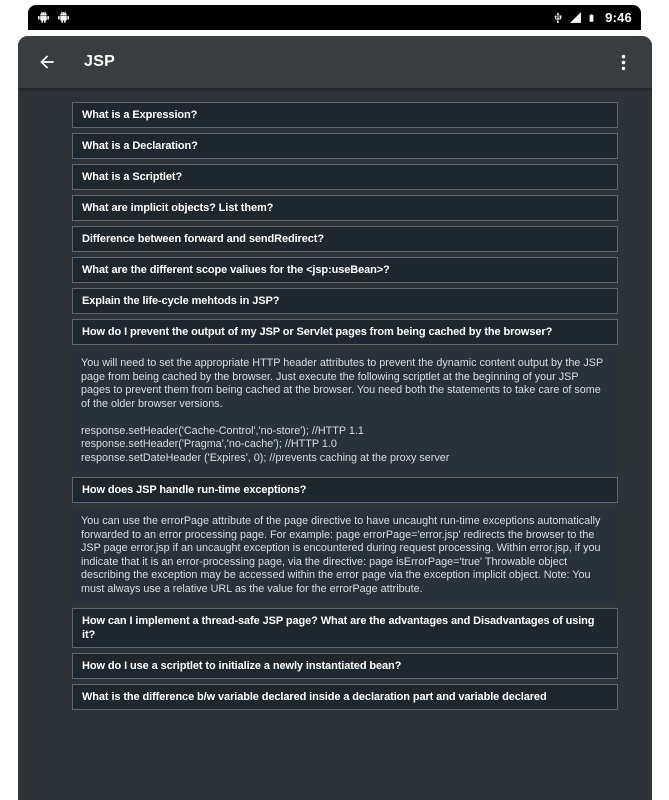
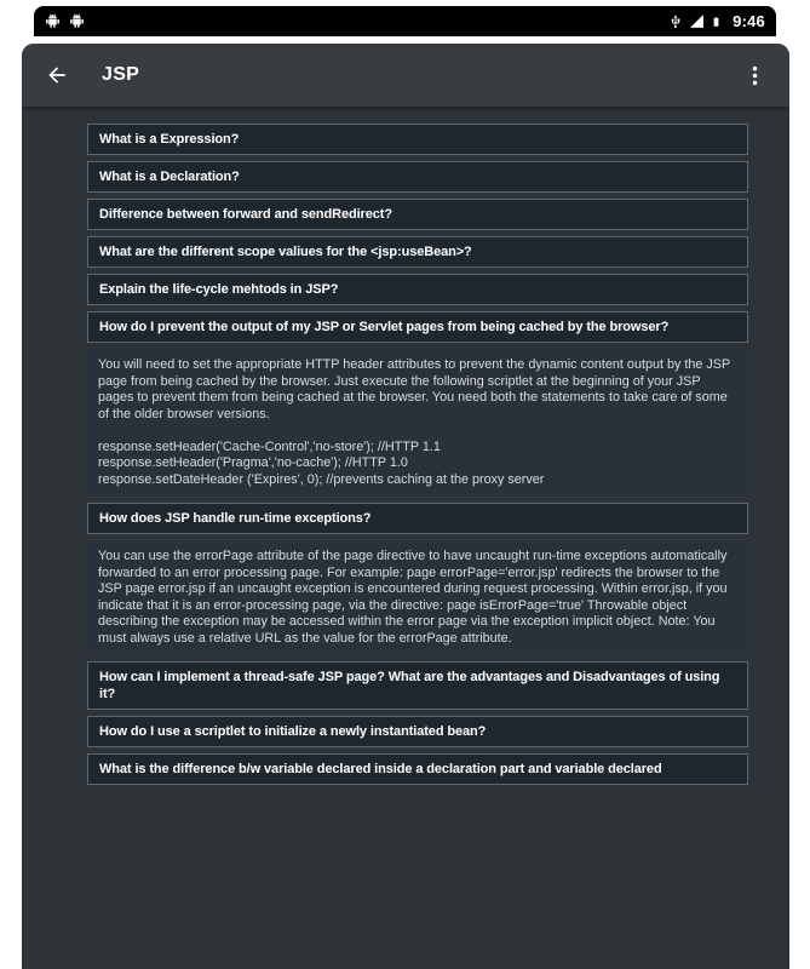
  9:46
  JSP
  What is a Expression?
  What is a Declaration?
- What is a Scriptlet?
- What are implicit objects? List them?
  Difference between forward and sendRedirect?
  What are the different scope valiues for the <jsp:useBean>?
  Explain the life-cycle mehtods in JSP?
  How do I prevent the output of my JSP or Servlet pages from being cached by the browser?
  You will need to set the appropriate HTTP header attributes to prevent the dynamic content output by the JSP page from being cached by the browser. Just execute the following scriptlet at the beginning of your JSP pages to prevent them from being cached at the browser. You need both the statements to take care of some of the older browser versions.
  response.setHeader('Cache-Control','no-store'); //HTTP 1.1
  response.setHeader('Pragma','no-cache'); //HTTP 1.0
  response.setDateHeader ('Expires', 0); //prevents caching at the proxy server
  How does JSP handle run-time exceptions?
  You can use the errorPage attribute of the page directive to have uncaught run-time exceptions automatically forwarded to an error processing page. For example: page errorPage='error.jsp' redirects the browser to the JSP page error.jsp if an uncaught exception is encountered during request processing. Within error.jsp, if you indicate that it is an error-processing page, via the directive: page isErrorPage='true' Throwable object describing the exception may be accessed within the error page via the exception implicit object. Note: You must always use a relative URL as the value for the errorPage attribute.
  How can I implement a thread-safe JSP page? What are the advantages and Disadvantages of using it?
  How do I use a scriptlet to initialize a newly instantiated bean?
  What is the difference b/w variable declared inside a declaration part and variable declared
